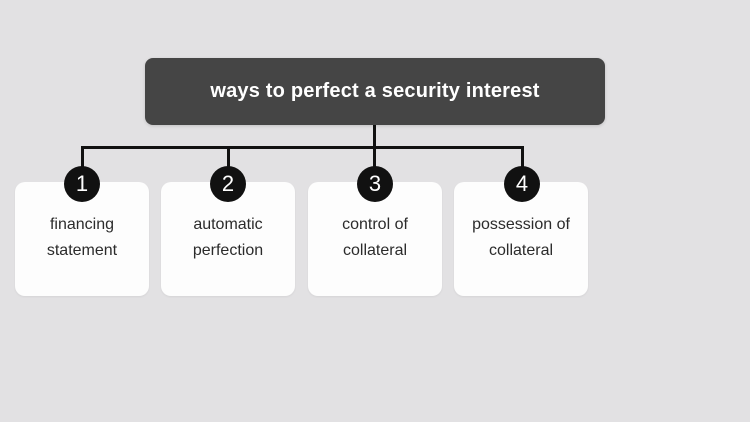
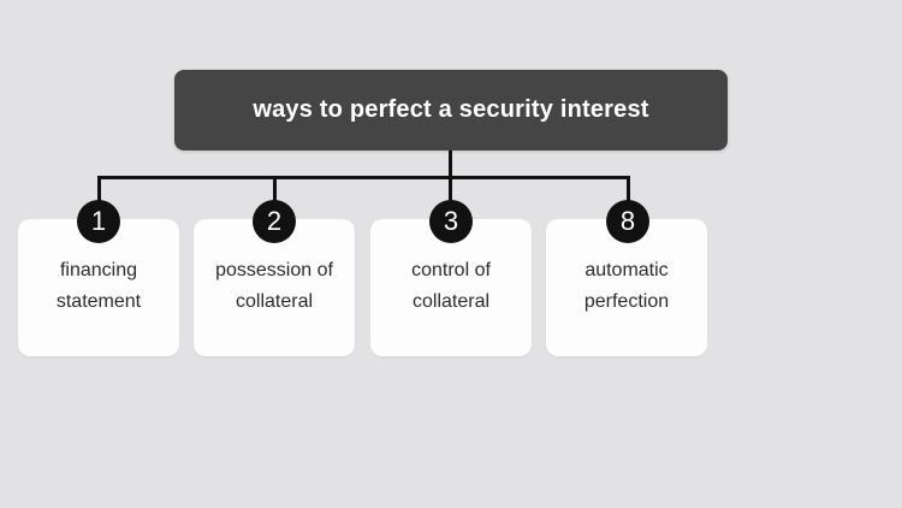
  ways to perfect a security interest
  1
  2
  3
- 4
+ 8
  financing statement
- automatic perfection
+ possession of collateral
  control of collateral
- possession of collateral
+ automatic perfection
